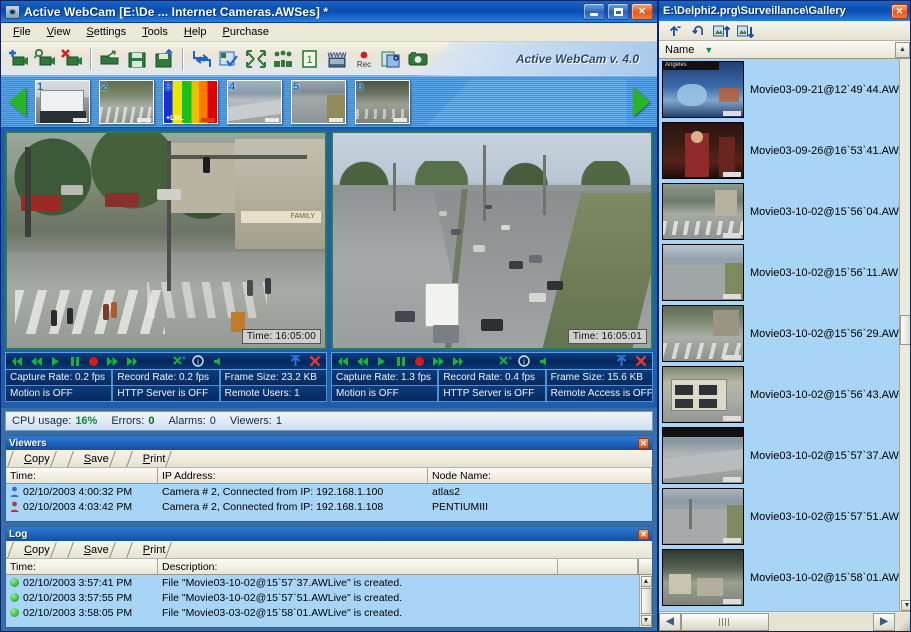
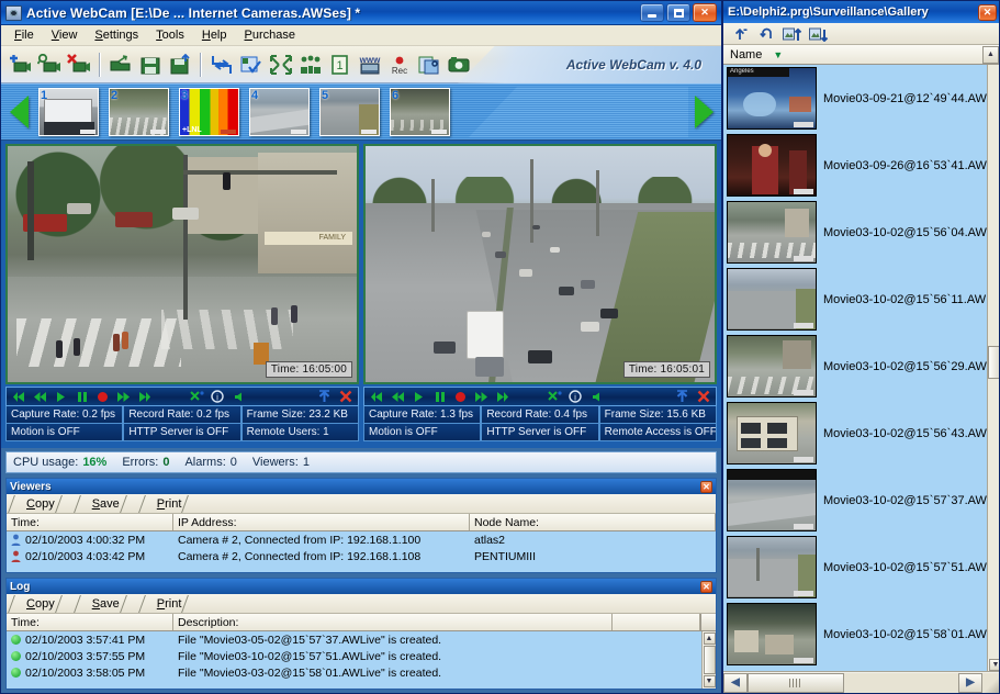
  Active WebCam [E:\De ... Internet Cameras.AWSes] *
  ✕
  File
  View
  Settings
  Tools
  Help
  Purchase
  1
  www
  Rec
  Active WebCam v. 4.0
  1
  2
  3
  4
  5
  6
  Time: 16:05:00
  Time: 16:05:01
  i
  Capture Rate: 0.2 fps
  Record Rate: 0.2 fps
  Frame Size: 23.2 KB
  Motion is OFF
  HTTP Server is OFF
  Remote Users: 1
  i
  Capture Rate: 1.3 fps
  Record Rate: 0.4 fps
  Frame Size: 15.6 KB
  Motion is OFF
  HTTP Server is OFF
  Remote Access is OFF
  CPU usage:
  16%
  Errors:
  0
  Alarms:
  0
  Viewers:
  1
  Viewers
  ✕
  C
  opy
  S
  ave
  P
  rint
  Time:
  IP Address:
  Node Name:
  02/10/2003 4:00:32 PM
  Camera # 2, Connected from IP: 192.168.1.100
  atlas2
  02/10/2003 4:03:42 PM
  Camera # 2, Connected from IP: 192.168.1.108
  PENTIUMIII
  Log
  ✕
  C
  opy
  S
  ave
  P
  rint
  Time:
  Description:
  02/10/2003 3:57:41 PM
- File "Movie03-10-02@15`57`37.AWLive" is created.
+ File "Movie03-05-02@15`57`37.AWLive" is created.
  02/10/2003 3:57:55 PM
  File "Movie03-10-02@15`57`51.AWLive" is created.
  02/10/2003 3:58:05 PM
  File "Movie03-03-02@15`58`01.AWLive" is created.
  E:\Delphi2.prg\Surveillance\Gallery
  ✕
  Name
  ▼
  Movie03-09-21@12`49`44.AW
  Movie03-09-26@16`53`41.AW
  Movie03-10-02@15`56`04.AW
  Movie03-10-02@15`56`11.AW
  Movie03-10-02@15`56`29.AW
  Movie03-10-02@15`56`43.AW
  Movie03-10-02@15`57`37.AW
  Movie03-10-02@15`57`51.AW
  Movie03-10-02@15`58`01.AW
  ◀
  ▶
